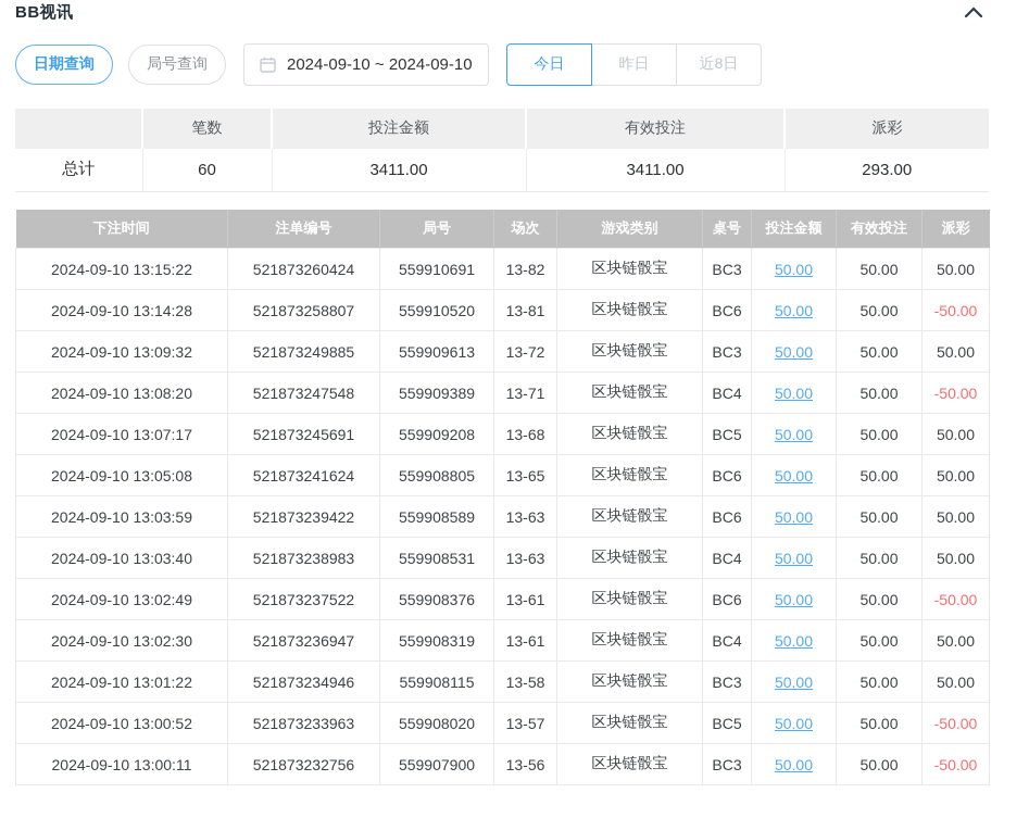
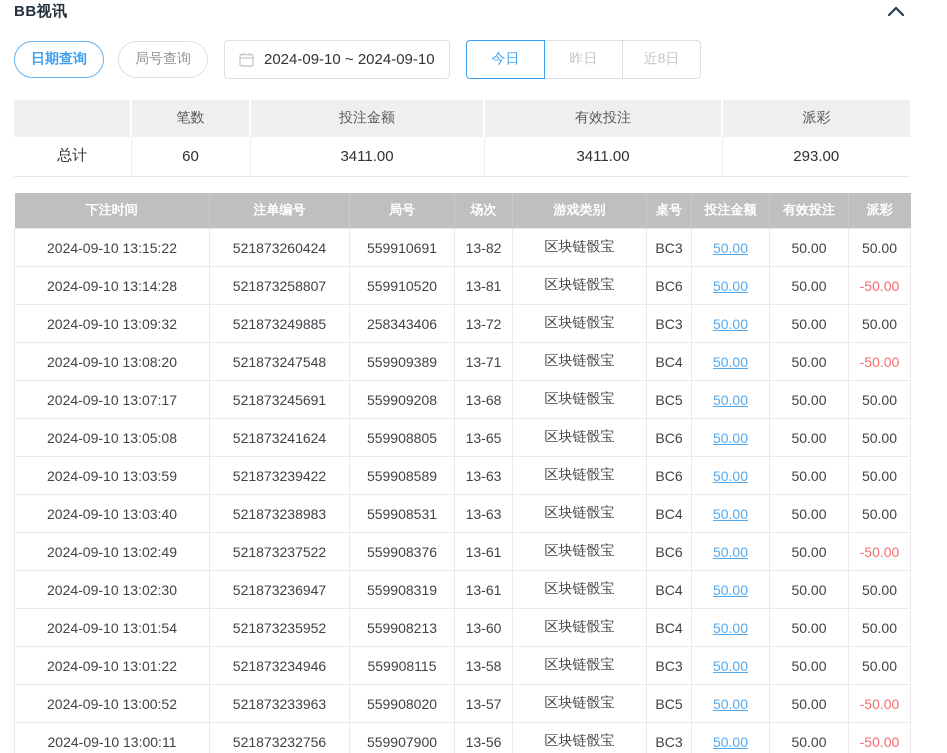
  BB视讯
  日期查询
  局号查询
  2024-09-10 ~ 2024-09-10
  今日
  昨日
  近8日
  	笔数	投注金额	有效投注	派彩
  总计	60	3411.00	3411.00	293.00
  下注时间	注单编号	局号	场次	游戏类别	桌号	投注金额	有效投注	派彩
  2024-09-10 13:15:22	521873260424	559910691	13-82	区块链骰宝	BC3	50.00	50.00	50.00
  2024-09-10 13:14:28	521873258807	559910520	13-81	区块链骰宝	BC6	50.00	50.00	-50.00
- 2024-09-10 13:09:32	521873249885	559909613	13-72	区块链骰宝	BC3	50.00	50.00	50.00
+ 2024-09-10 13:09:32	521873249885	258343406	13-72	区块链骰宝	BC3	50.00	50.00	50.00
  2024-09-10 13:08:20	521873247548	559909389	13-71	区块链骰宝	BC4	50.00	50.00	-50.00
  2024-09-10 13:07:17	521873245691	559909208	13-68	区块链骰宝	BC5	50.00	50.00	50.00
  2024-09-10 13:05:08	521873241624	559908805	13-65	区块链骰宝	BC6	50.00	50.00	50.00
  2024-09-10 13:03:59	521873239422	559908589	13-63	区块链骰宝	BC6	50.00	50.00	50.00
  2024-09-10 13:03:40	521873238983	559908531	13-63	区块链骰宝	BC4	50.00	50.00	50.00
  2024-09-10 13:02:49	521873237522	559908376	13-61	区块链骰宝	BC6	50.00	50.00	-50.00
  2024-09-10 13:02:30	521873236947	559908319	13-61	区块链骰宝	BC4	50.00	50.00	50.00
+ 2024-09-10 13:01:54	521873235952	559908213	13-60	区块链骰宝	BC4	50.00	50.00	50.00
  2024-09-10 13:01:22	521873234946	559908115	13-58	区块链骰宝	BC3	50.00	50.00	50.00
  2024-09-10 13:00:52	521873233963	559908020	13-57	区块链骰宝	BC5	50.00	50.00	-50.00
  2024-09-10 13:00:11	521873232756	559907900	13-56	区块链骰宝	BC3	50.00	50.00	-50.00
